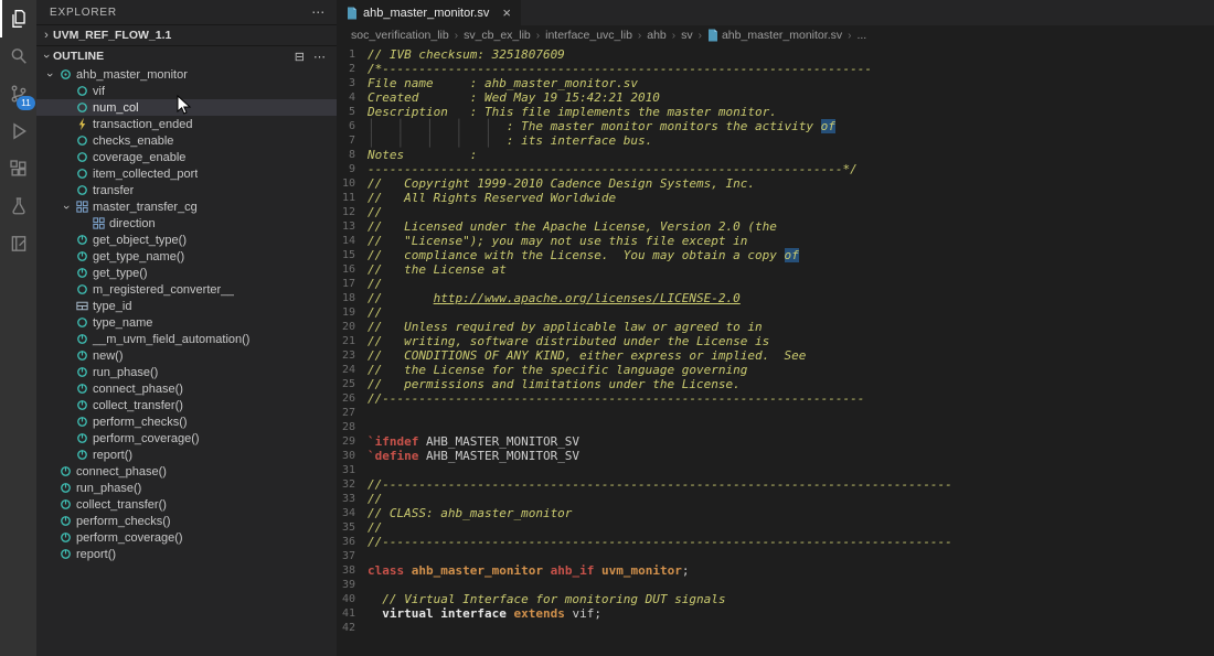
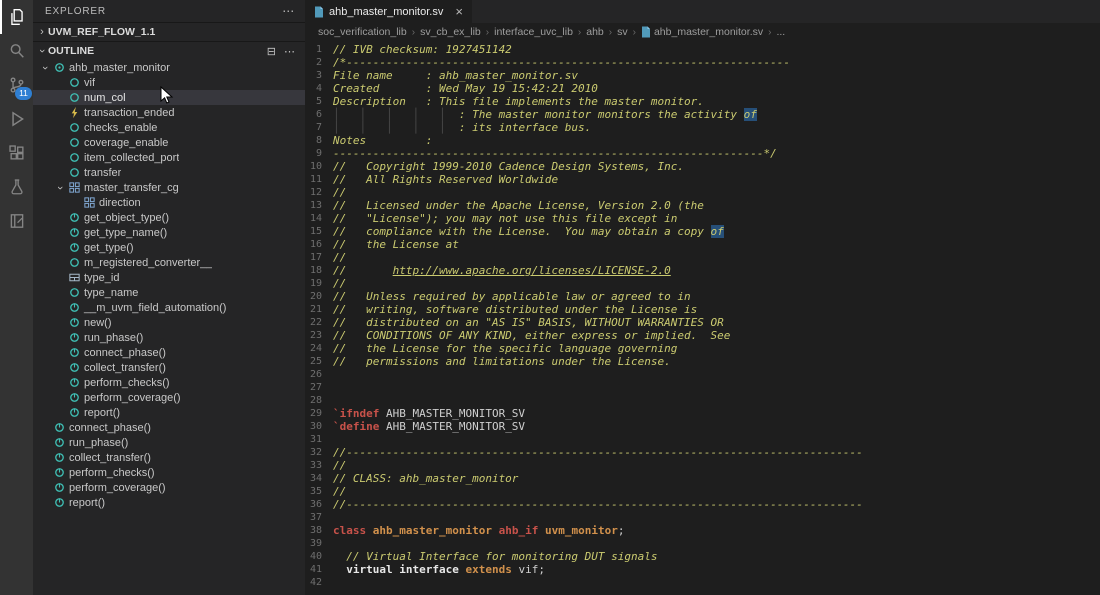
  11
  EXPLORER
  ⋯
  ›
  UVM_REF_FLOW_1.1
  OUTLINE
  ⊟
  ⋯
  ahb_master_monitor
  vif
  num_col
  transaction_ended
  checks_enable
  coverage_enable
  item_collected_port
  transfer
  master_transfer_cg
  direction
  get_object_type()
  get_type_name()
  get_type()
  m_registered_converter__
  type_id
  type_name
  __m_uvm_field_automation()
  new()
  run_phase()
  connect_phase()
  collect_transfer()
  perform_checks()
  perform_coverage()
  report()
  connect_phase()
  run_phase()
  collect_transfer()
  perform_checks()
  perform_coverage()
  report()
  ahb_master_monitor.sv
  ×
  soc_verification_lib
  ›
  sv_cb_ex_lib
  ›
  interface_uvc_lib
  ›
  ahb
  ›
  sv
  ›
  ahb_master_monitor.sv
  ›
  ...
  1
- // IVB checksum: 3251807609
+ // IVB checksum: 1927451142
  2
  /*-------------------------------------------------------------------
  3
  File name : ahb_master_monitor.sv
  4
  Created : Wed May 19 15:42:21 2010
  5
  Description : This file implements the master monitor.
  6
  │ │ │ │ │ : The master monitor monitors the activity of
  7
  │ │ │ │ │ : its interface bus.
  8
  Notes :
  9
  -----------------------------------------------------------------*/
  10
  // Copyright 1999-2010 Cadence Design Systems, Inc.
  11
  // All Rights Reserved Worldwide
  12
  //
  13
  // Licensed under the Apache License, Version 2.0 (the
  14
  // "License"); you may not use this file except in
  15
  // compliance with the License. You may obtain a copy of
  16
  // the License at
  17
  //
  18
  // http://www.apache.org/licenses/LICENSE-2.0
  19
  //
  20
  // Unless required by applicable law or agreed to in
  21
  // writing, software distributed under the License is
+ 22
+ // distributed on an "AS IS" BASIS, WITHOUT WARRANTIES OR
  23
  // CONDITIONS OF ANY KIND, either express or implied. See
  24
  // the License for the specific language governing
  25
  // permissions and limitations under the License.
  26
- //------------------------------------------------------------------
  27
  28
  29
  `ifndef AHB_MASTER_MONITOR_SV
  30
  `define AHB_MASTER_MONITOR_SV
  31
  32
  //------------------------------------------------------------------------------
  33
  //
  34
  // CLASS: ahb_master_monitor
  35
  //
  36
  //------------------------------------------------------------------------------
  37
  38
  class ahb_master_monitor ahb_if uvm_monitor;
  39
  40
  // Virtual Interface for monitoring DUT signals
  41
  virtual interface extends vif;
  42
